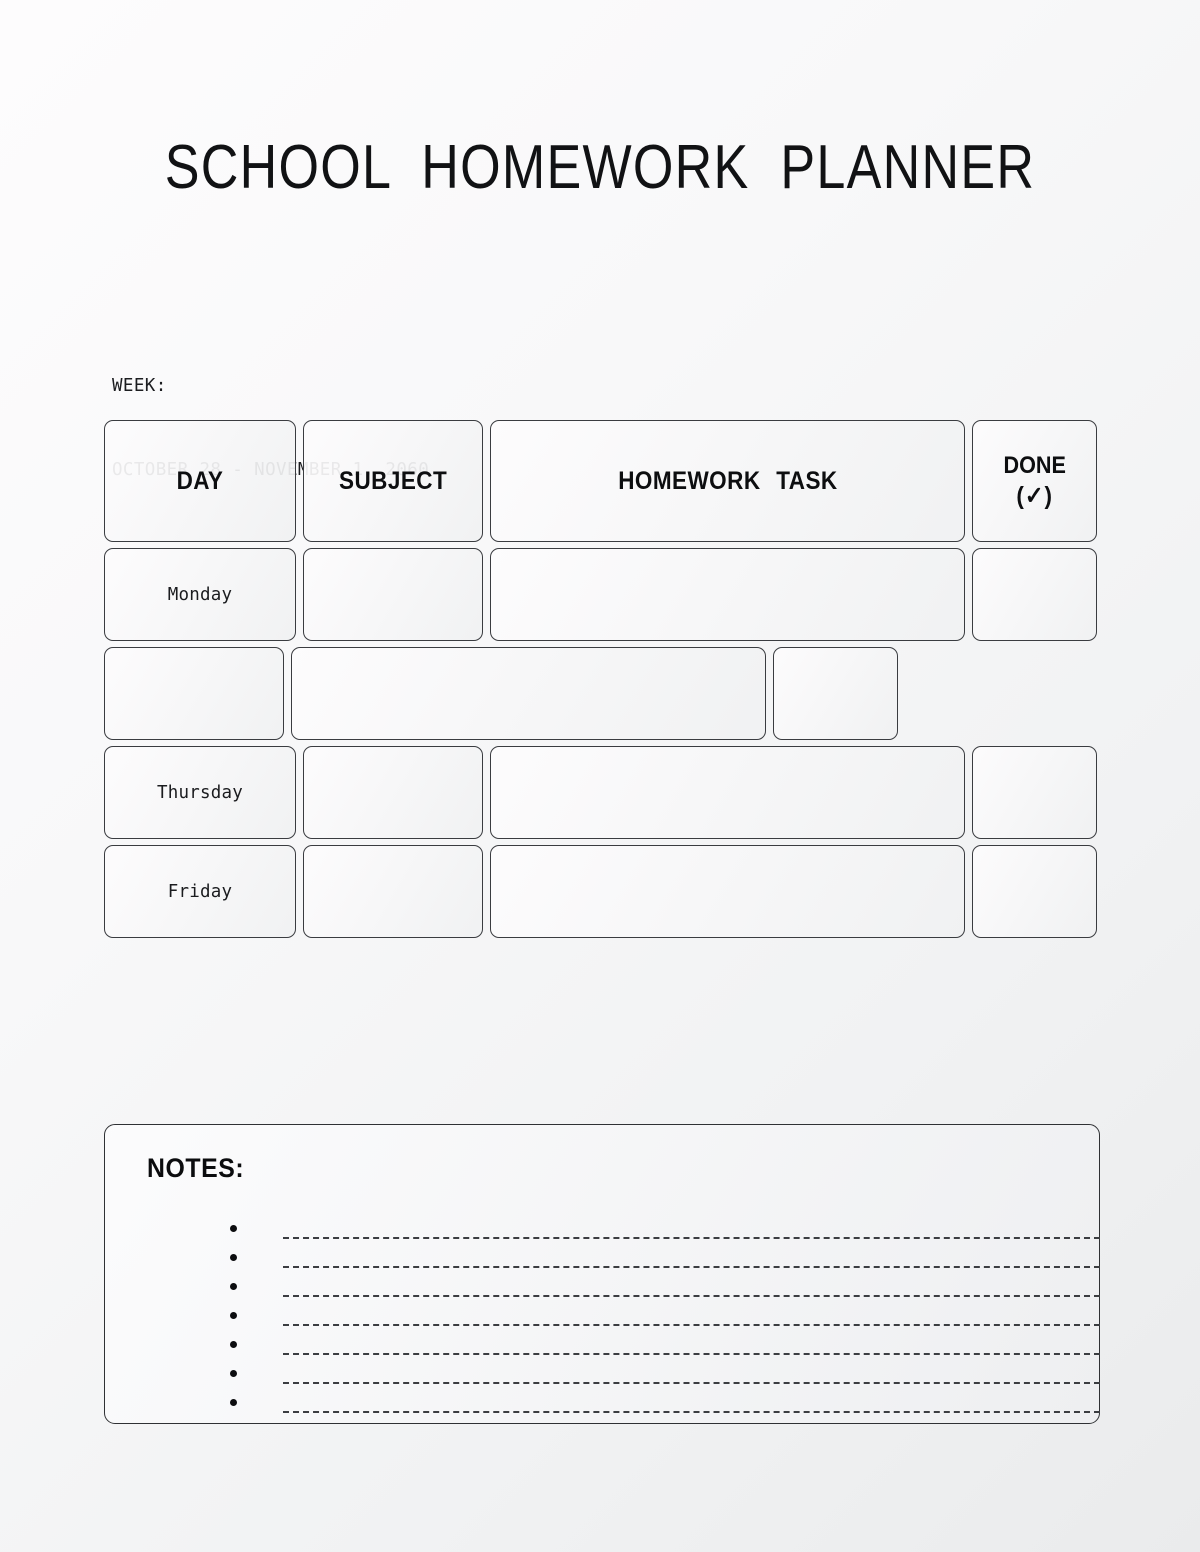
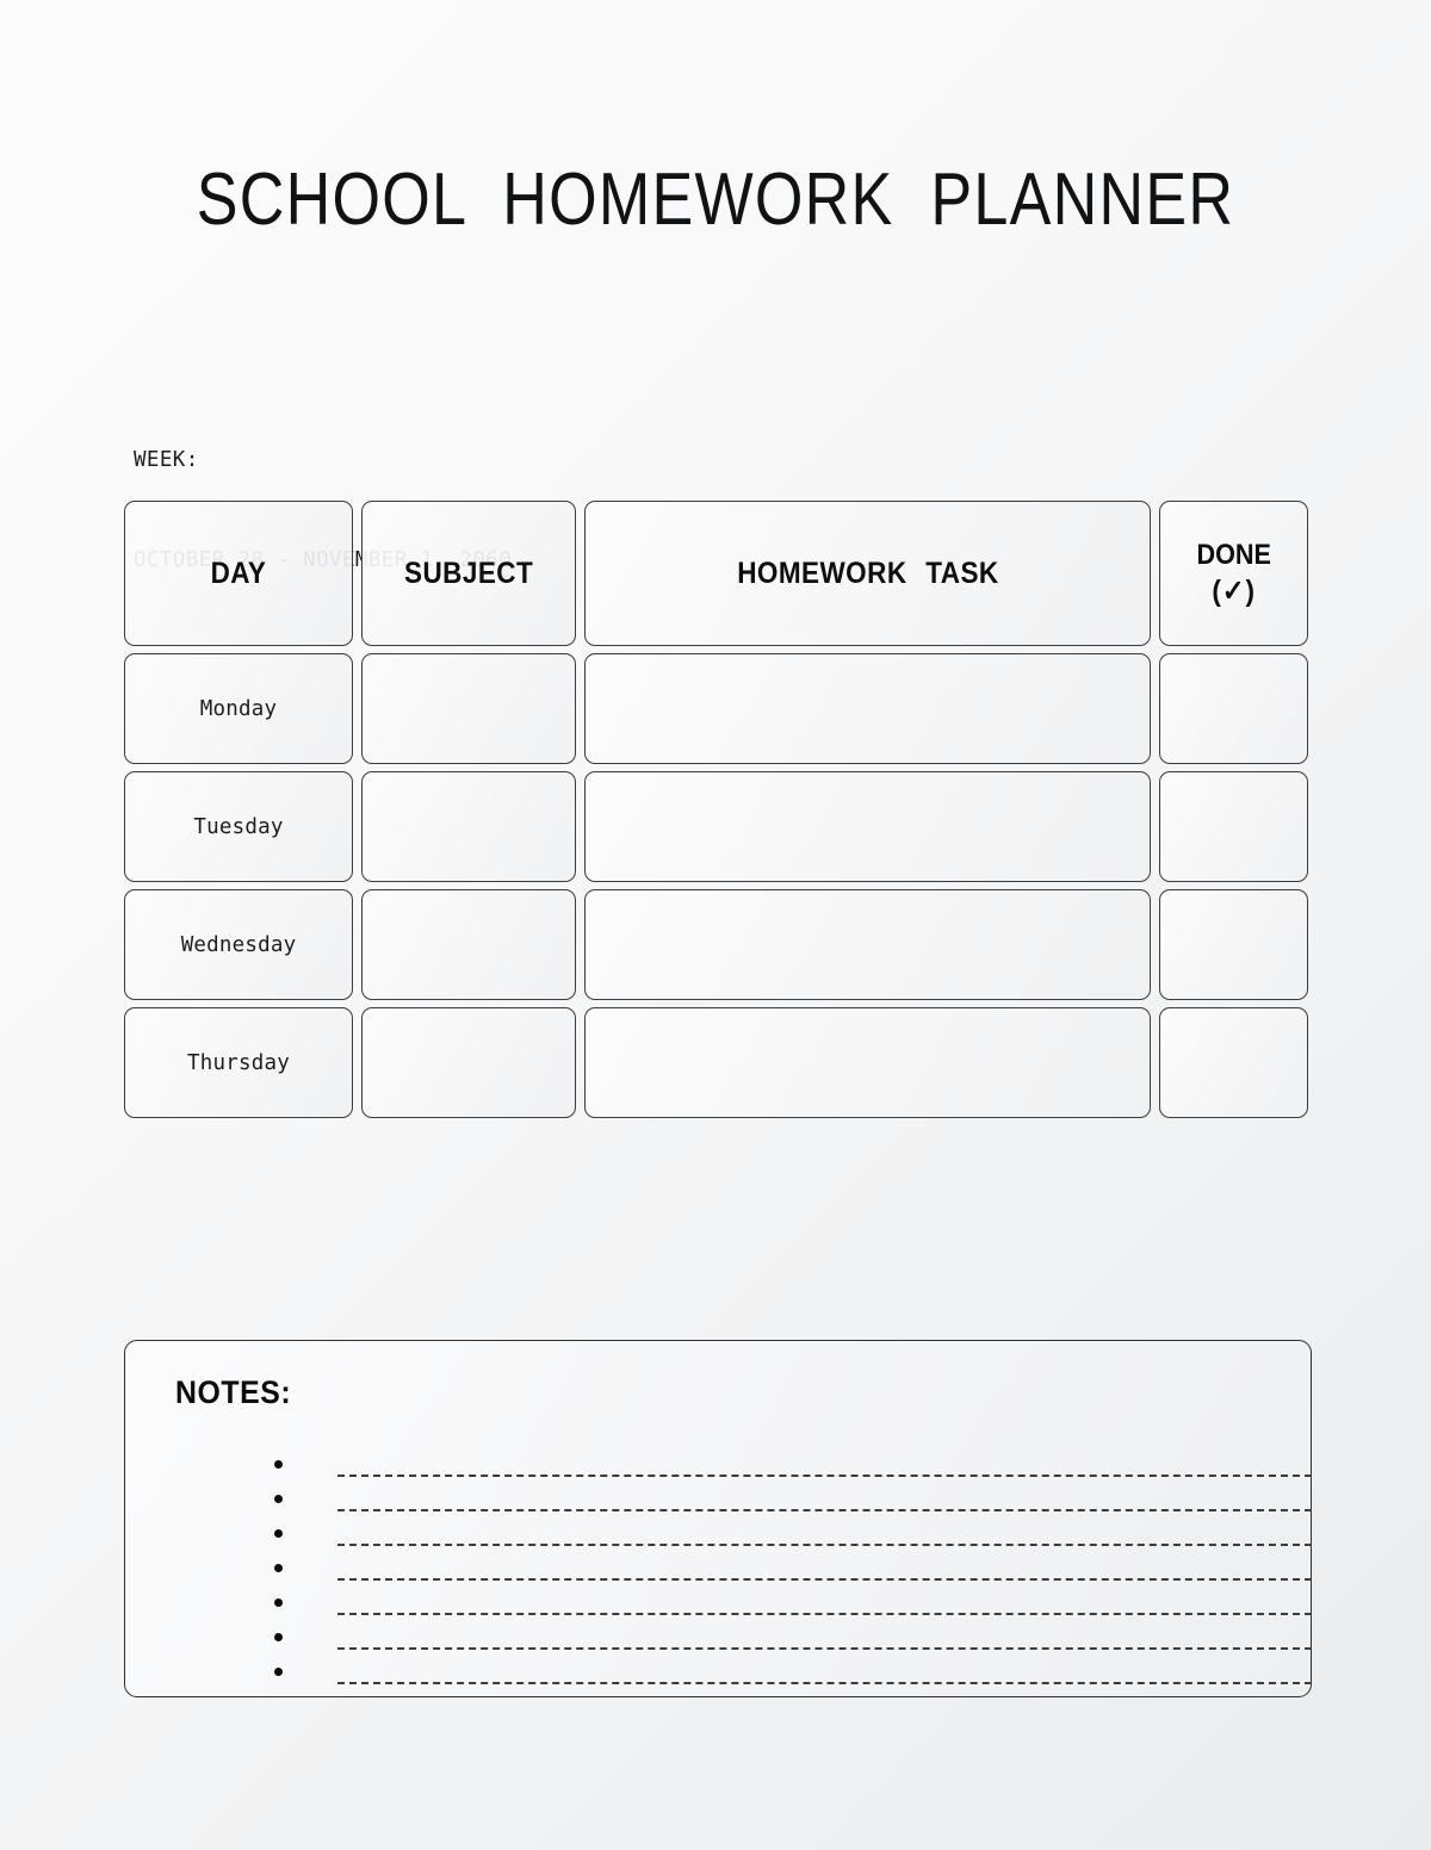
  SCHOOL HOMEWORK PLANNER
  WEEK:
  DAY
  SUBJECT
  HOMEWORK TASK
  DONE
  (✓)
  Monday
+ Tuesday
+ Wednesday
  Thursday
- Friday
  NOTES:
